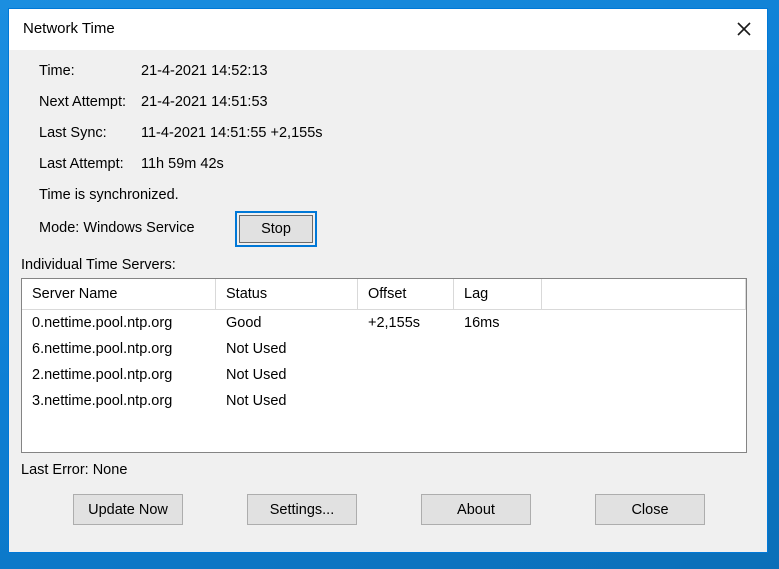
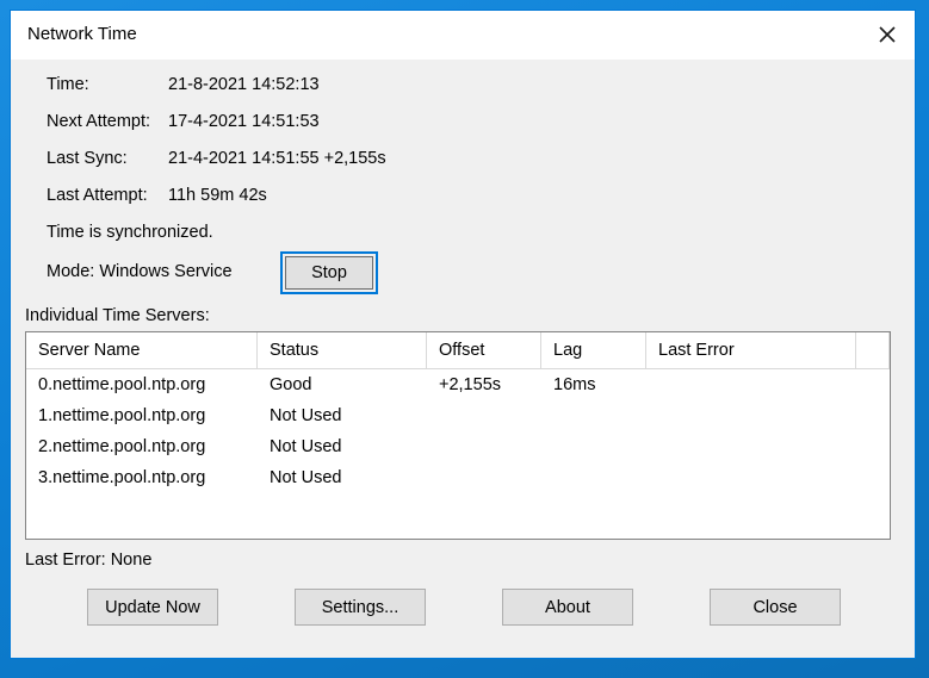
  Network Time
  Time:
- 21-4-2021 14:52:13
+ 21-8-2021 14:52:13
  Next Attempt:
- 21-4-2021 14:51:53
+ 17-4-2021 14:51:53
  Last Sync:
- 11-4-2021 14:51:55 +2,155s
+ 21-4-2021 14:51:55 +2,155s
  Last Attempt:
  11h 59m 42s
  Time is synchronized.
  Mode: Windows Service
  Stop
  Individual Time Servers:
  Server Name
  Status
  Offset
  Lag
+ Last Error
  0.nettime.pool.ntp.org
  Good
  +2,155s
  16ms
- 6.nettime.pool.ntp.org
+ 1.nettime.pool.ntp.org
  Not Used
  2.nettime.pool.ntp.org
  Not Used
  3.nettime.pool.ntp.org
  Not Used
  Last Error: None
  Update Now
  Settings...
  About
  Close
